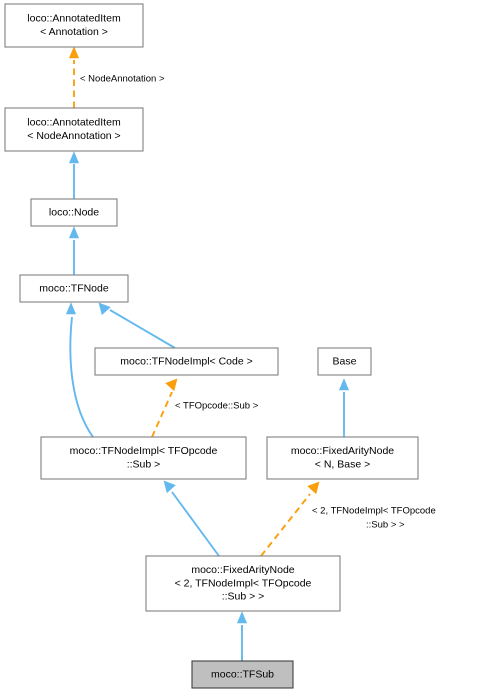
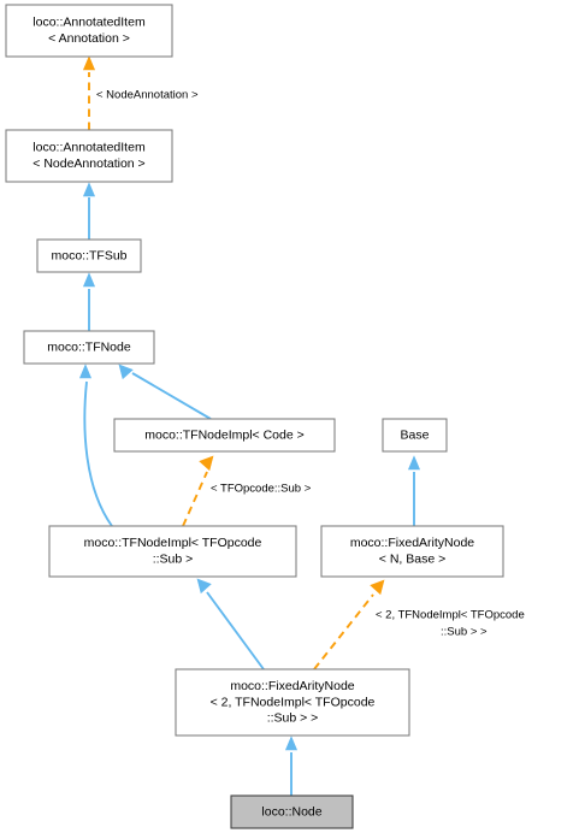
  loco::AnnotatedItem
  < Annotation >
  loco::AnnotatedItem
  < NodeAnnotation >
- loco::Node
+ moco::TFSub
  moco::TFNode
  moco::TFNodeImpl< Code >
  Base
  moco::TFNodeImpl< TFOpcode
  ::Sub >
  moco::FixedArityNode
  < N, Base >
  moco::FixedArityNode
  < 2, TFNodeImpl< TFOpcode
  ::Sub > >
- moco::TFSub
+ loco::Node
  < NodeAnnotation >
  < TFOpcode::Sub >
  < 2, TFNodeImpl< TFOpcode
  ::Sub > >
